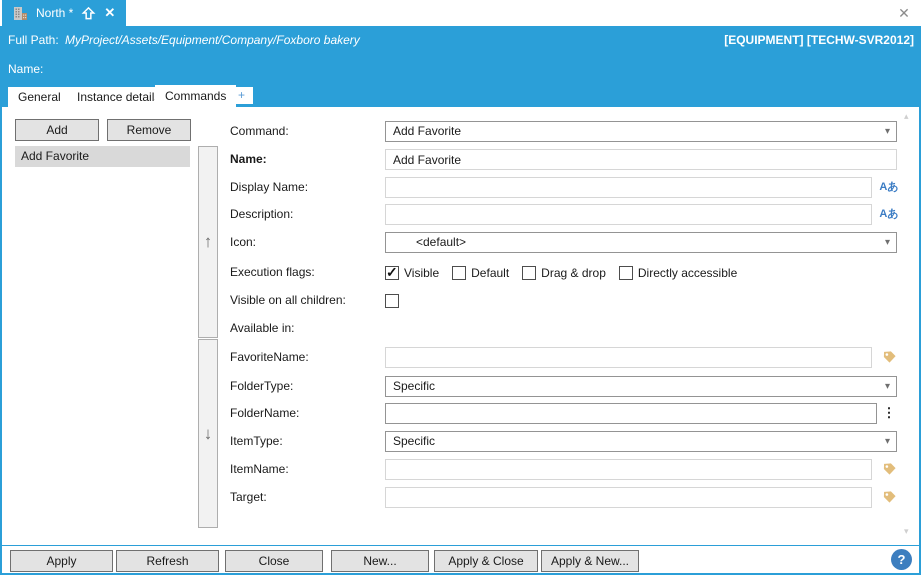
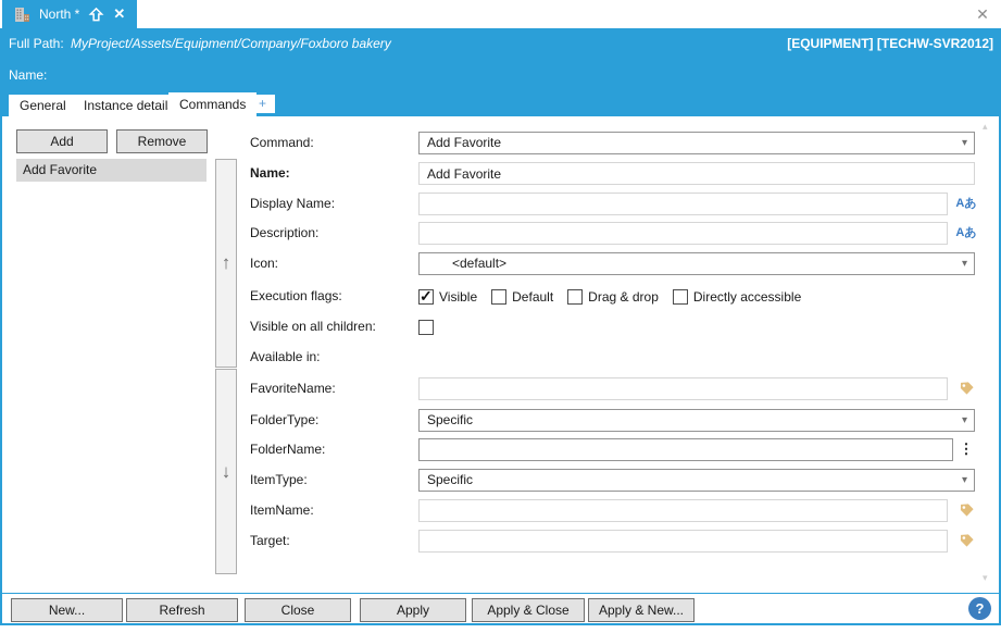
  North *
  ✕
  ✕
  Full Path:
  MyProject/Assets/Equipment/Company/Foxboro bakery
  [EQUIPMENT] [TECHW-SVR2012]
  Name:
  General
  Instance detail
  Commands
  +
  Add
  Remove
  Add Favorite
  ↑
  ↓
  Command:
  Add Favorite
  ▾
  Name:
  Add Favorite
  Display Name:
  Aあ
  Description:
  Aあ
  Icon:
  <default>
  ▾
  Execution flags:
  Visible
  Default
  Drag & drop
  Directly accessible
  Visible on all children:
  Available in:
  FavoriteName:
  FolderType:
  Specific
  ▾
  FolderName:
  ⋮
  ItemType:
  Specific
  ▾
  ItemName:
  Target:
  ▴
  ▾
- Apply
+ New...
  Refresh
  Close
- New...
+ Apply
  Apply & Close
  Apply & New...
  ?
